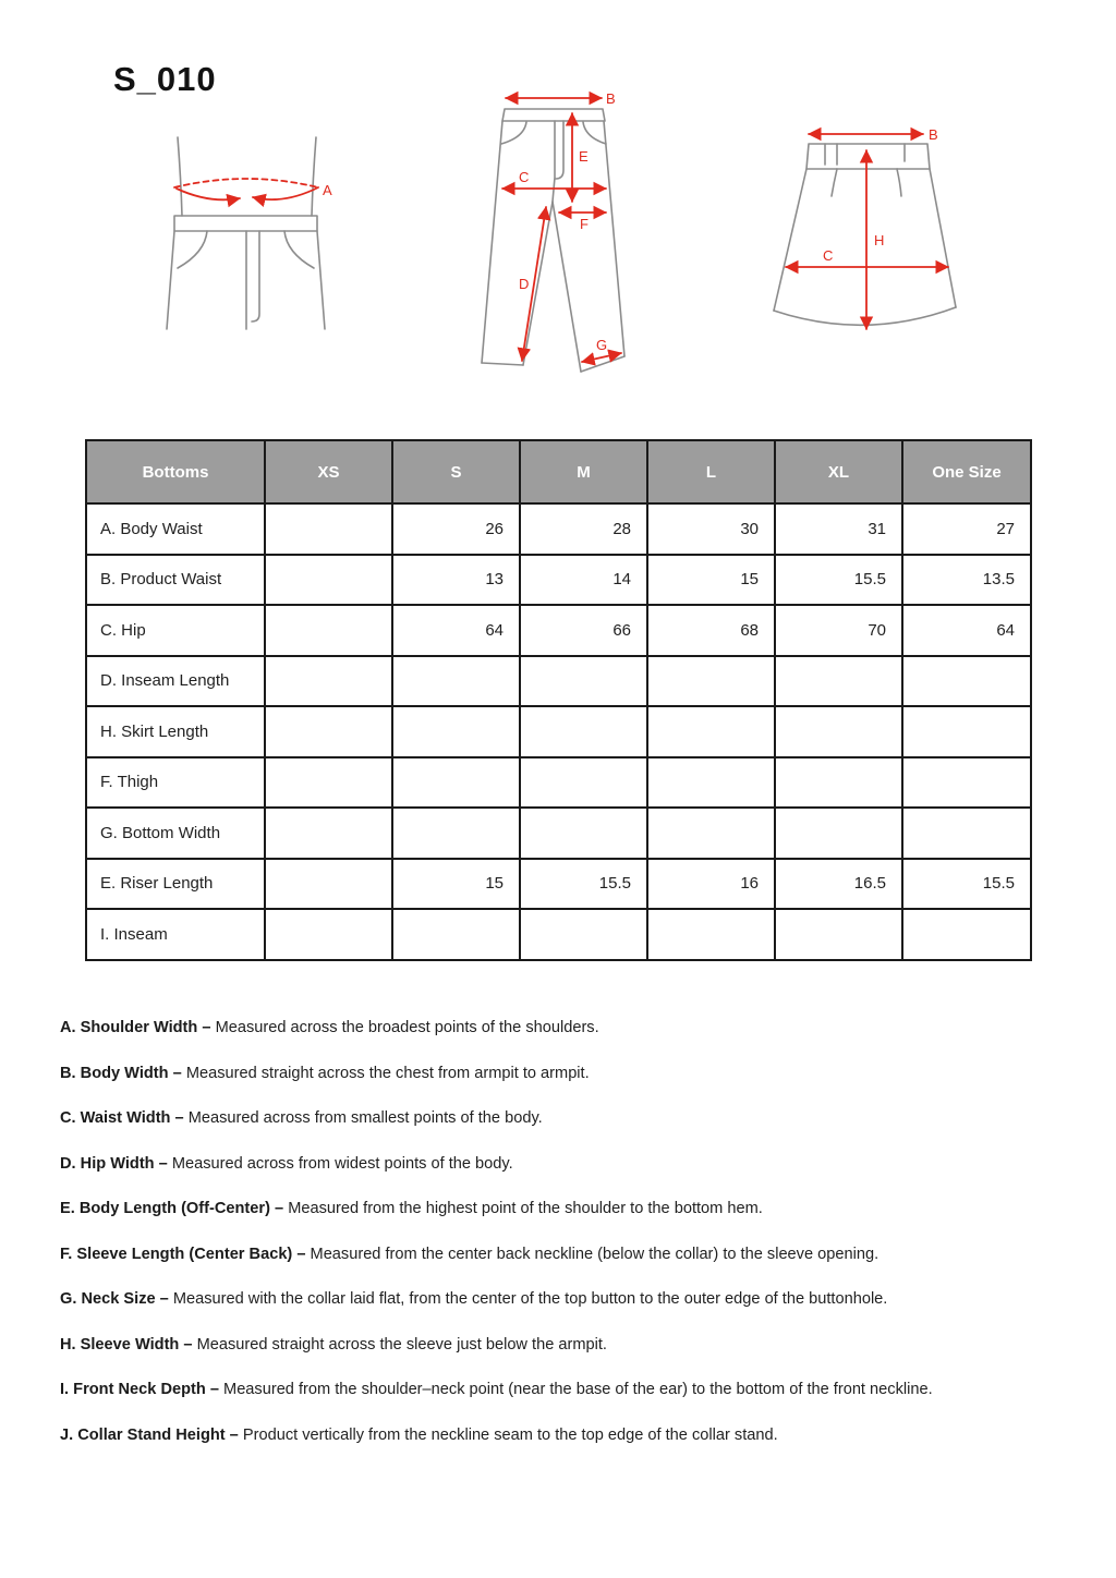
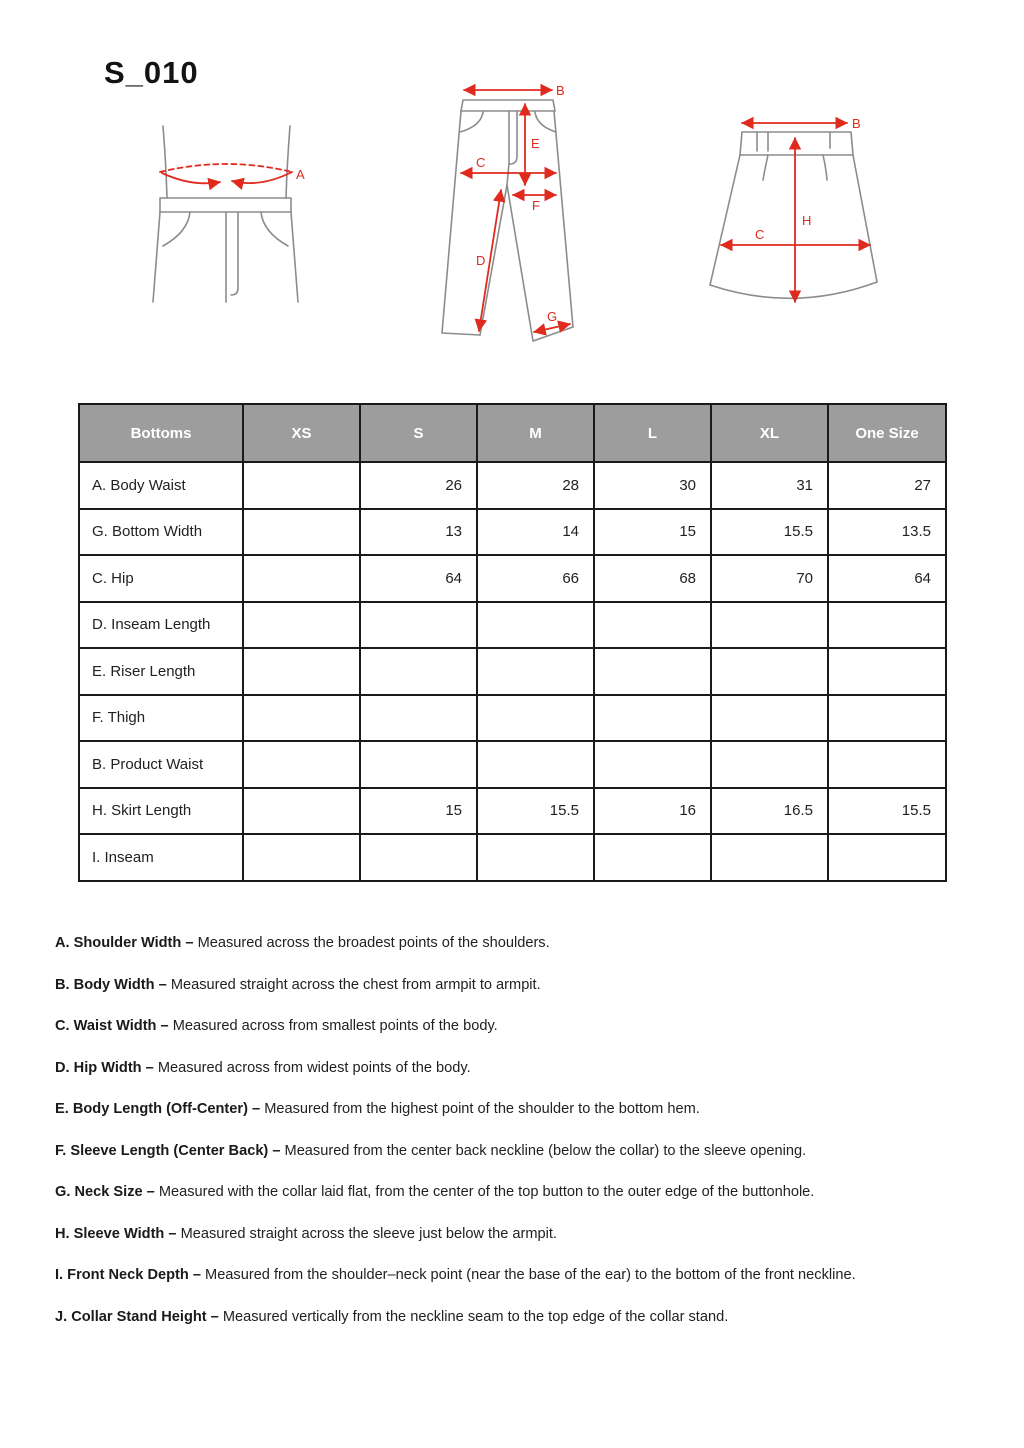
  S_010
  A
  B
  E
  C
  F
  D
  G
  B
  H
  C
  Bottoms	XS	S	M	L	XL	One Size
  A. Body Waist		26	28	30	31	27
- B. Product Waist		13	14	15	15.5	13.5
+ G. Bottom Width		13	14	15	15.5	13.5
  C. Hip		64	66	68	70	64
  D. Inseam Length
- H. Skirt Length
+ E. Riser Length
  F. Thigh
- G. Bottom Width
+ B. Product Waist
- E. Riser Length		15	15.5	16	16.5	15.5
+ H. Skirt Length		15	15.5	16	16.5	15.5
  I. Inseam
  A. Shoulder Width – Measured across the broadest points of the shoulders.
  B. Body Width – Measured straight across the chest from armpit to armpit.
  C. Waist Width – Measured across from smallest points of the body.
  D. Hip Width – Measured across from widest points of the body.
  E. Body Length (Off-Center) – Measured from the highest point of the shoulder to the bottom hem.
  F. Sleeve Length (Center Back) – Measured from the center back neckline (below the collar) to the sleeve opening.
  G. Neck Size – Measured with the collar laid flat, from the center of the top button to the outer edge of the buttonhole.
  H. Sleeve Width – Measured straight across the sleeve just below the armpit.
  I. Front Neck Depth – Measured from the shoulder–neck point (near the base of the ear) to the bottom of the front neckline.
- J. Collar Stand Height – Product vertically from the neckline seam to the top edge of the collar stand.
+ J. Collar Stand Height – Measured vertically from the neckline seam to the top edge of the collar stand.
